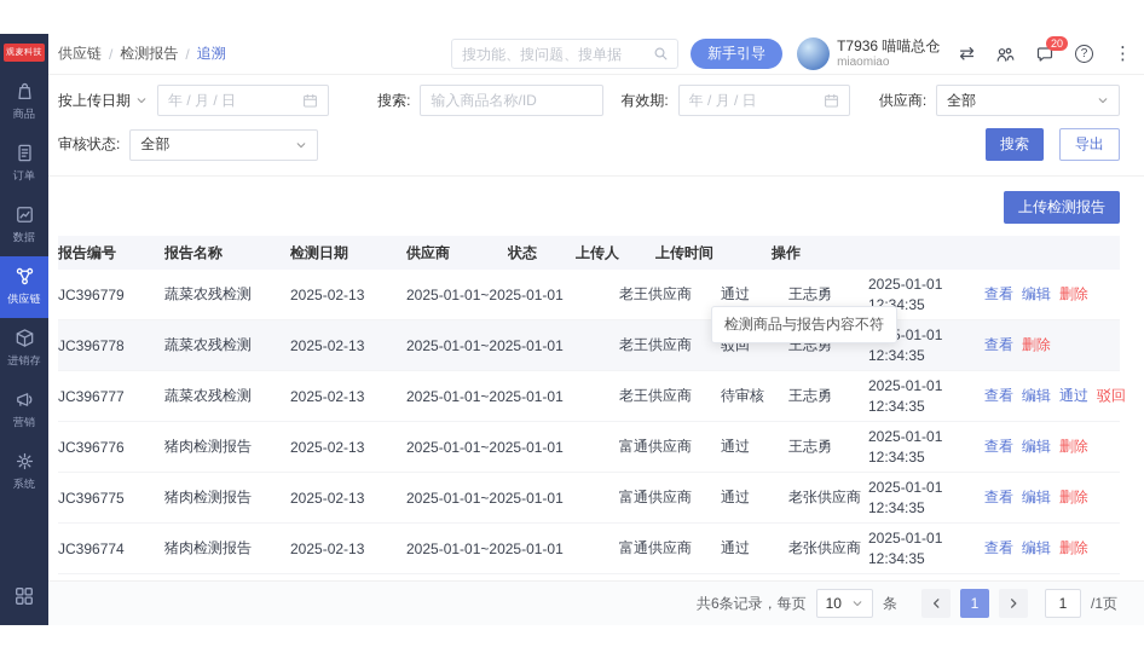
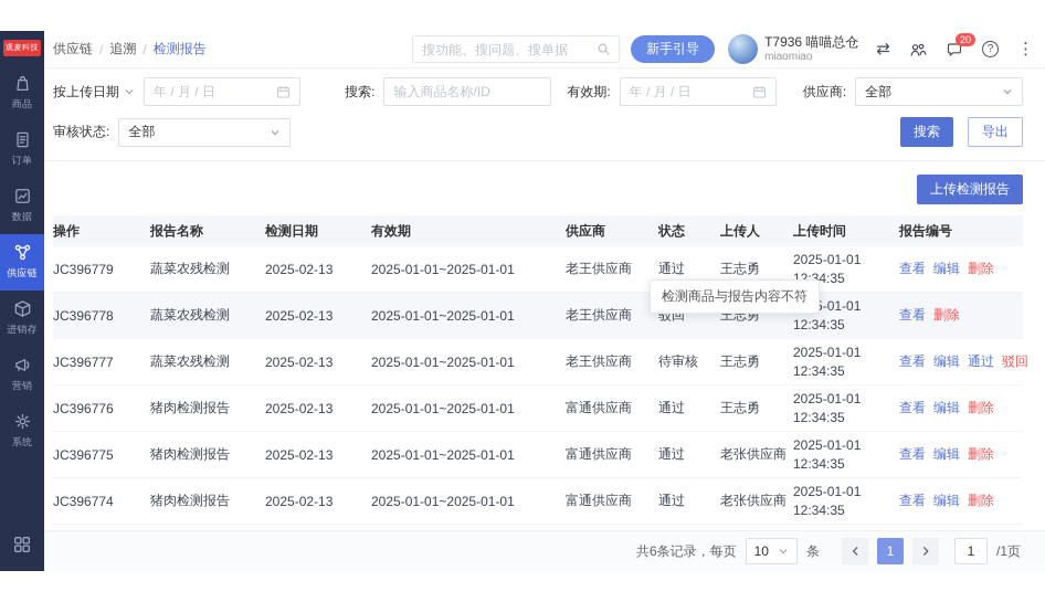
  商品
  订单
  数据
  供应链
  进销存
  营销
  系统
  供应链
  /
- 检测报告
+ 追溯
  /
- 追溯
+ 检测报告
  搜功能、搜问题、搜单据
  新手引导
  T7936 喵喵总仓
  miaomiao
  ⇄
  20
  ?
  ⋮
  按上传日期
  年 / 月 / 日
  搜索:
  输入商品名称/ID
  有效期:
  年 / 月 / 日
  供应商:
  全部
  审核状态:
  全部
  搜索
  导出
  上传检测报告
- 报告编号
+ 操作
  报告名称
  检测日期
+ 有效期
  供应商
  状态
  上传人
  上传时间
- 操作
+ 报告编号
  JC396779
  蔬菜农残检测
  2025-02-13
  2025-01-01~2025-01-01
  老王供应商
  通过
  王志勇
  2025-01-01
  12:34:35
  查看
  编辑
  删除
  JC396778
  蔬菜农残检测
  2025-02-13
  2025-01-01~2025-01-01
  老王供应商
  驳回
  王志勇
  12:34:35
  查看
  删除
  JC396777
  蔬菜农残检测
  2025-02-13
  2025-01-01~2025-01-01
  老王供应商
  待审核
  王志勇
  2025-01-01
  12:34:35
  查看
  编辑
  通过
  驳回
  JC396776
  猪肉检测报告
  2025-02-13
  2025-01-01~2025-01-01
  富通供应商
  通过
  王志勇
  2025-01-01
  12:34:35
  查看
  编辑
  删除
  JC396775
  猪肉检测报告
  2025-02-13
  2025-01-01~2025-01-01
  富通供应商
  通过
  老张供应商
  2025-01-01
  12:34:35
  查看
  编辑
  删除
  JC396774
  猪肉检测报告
  2025-02-13
  2025-01-01~2025-01-01
  富通供应商
  通过
  老张供应商
  2025-01-01
  12:34:35
  查看
  编辑
  删除
  检测商品与报告内容不符
  共6条记录，每页
  10
  条
  1
  1
  /1页
